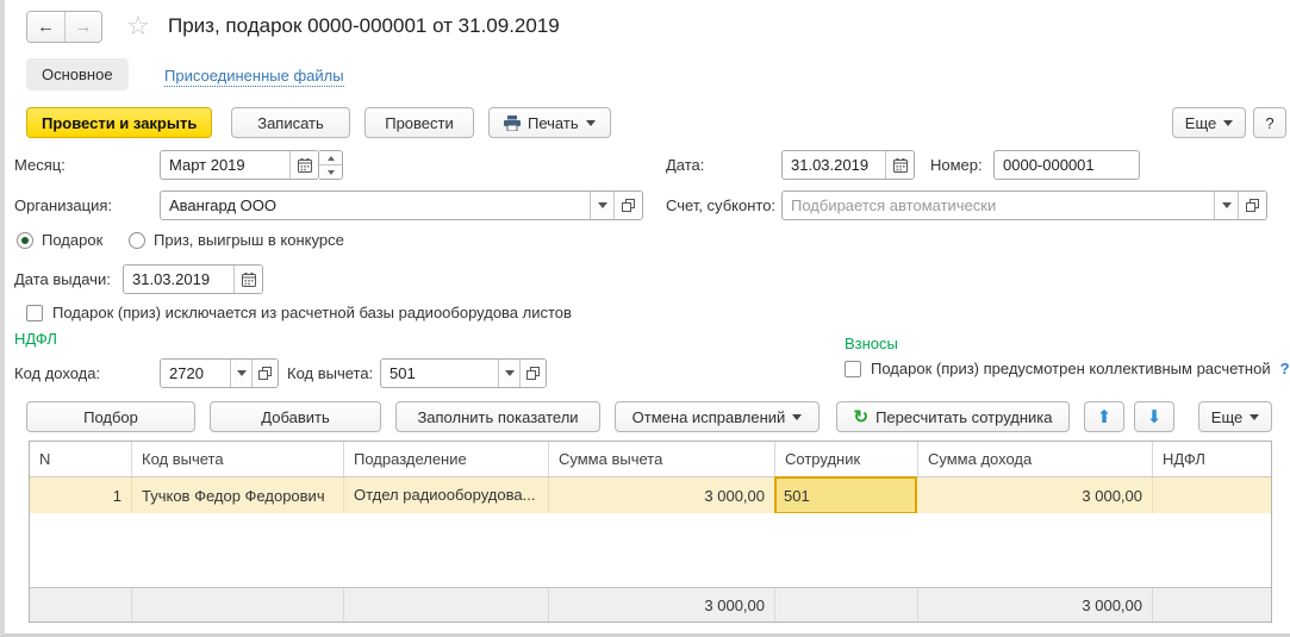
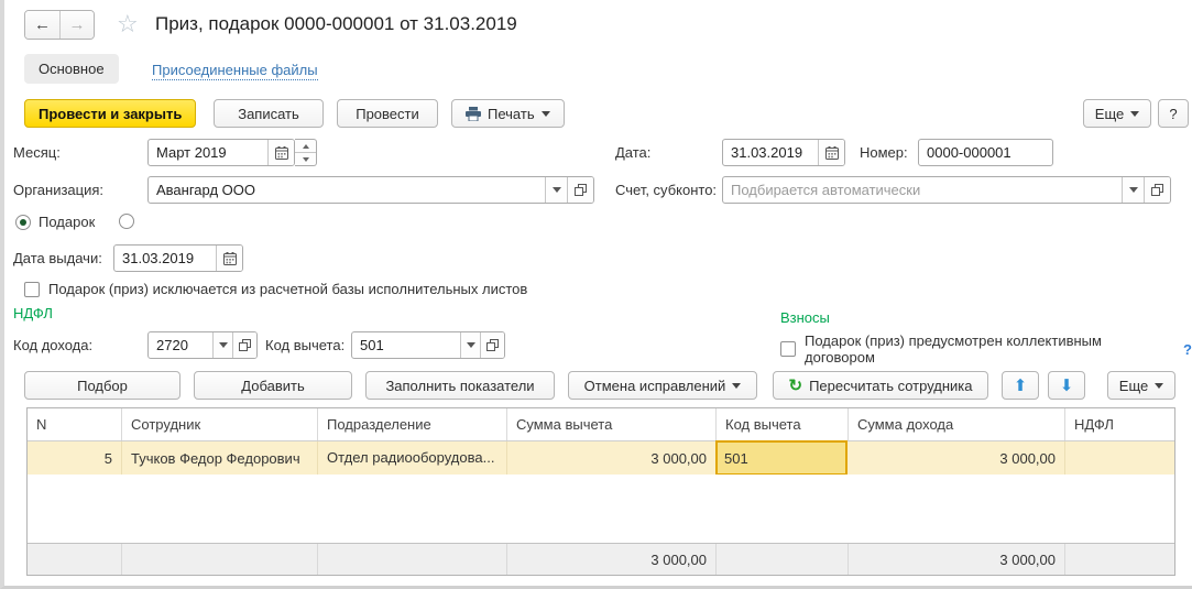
  ←
  →
  ☆
- Приз, подарок 0000-000001 от 31.09.2019
+ Приз, подарок 0000-000001 от 31.03.2019
  Основное
  Присоединенные файлы
  Провести и закрыть
  Записать
  Провести
  Печать
  Еще
  ?
  Месяц:
  Март 2019
  Дата:
  31.03.2019
  Номер:
  0000-000001
  Организация:
  Авангард ООО
  Счет, субконто:
  Подбирается автоматически
  Подарок
- Приз, выигрыш в конкурсе
  Дата выдачи:
  31.03.2019
- Подарок (приз) исключается из расчетной базы радиооборудова листов
+ Подарок (приз) исключается из расчетной базы исполнительных листов
  НДФЛ
  Взносы
  Код дохода:
  2720
  Код вычета:
  501
- Подарок (приз) предусмотрен коллективным расчетной
+ Подарок (приз) предусмотрен коллективным договором
  ?
  Подбор
  Добавить
  Заполнить показатели
  Отмена исправлений
  ↻
  Пересчитать сотрудника
  ⬆
  ⬇
  Еще
  N
- Код вычета
+ Сотрудник
  Подразделение
  Сумма вычета
- Сотрудник
+ Код вычета
  Сумма дохода
  НДФЛ
- 1
+ 5
  Тучков Федор Федорович
  Отдел радиооборудова...
  3 000,00
  501
  3 000,00
  3 000,00
  3 000,00
